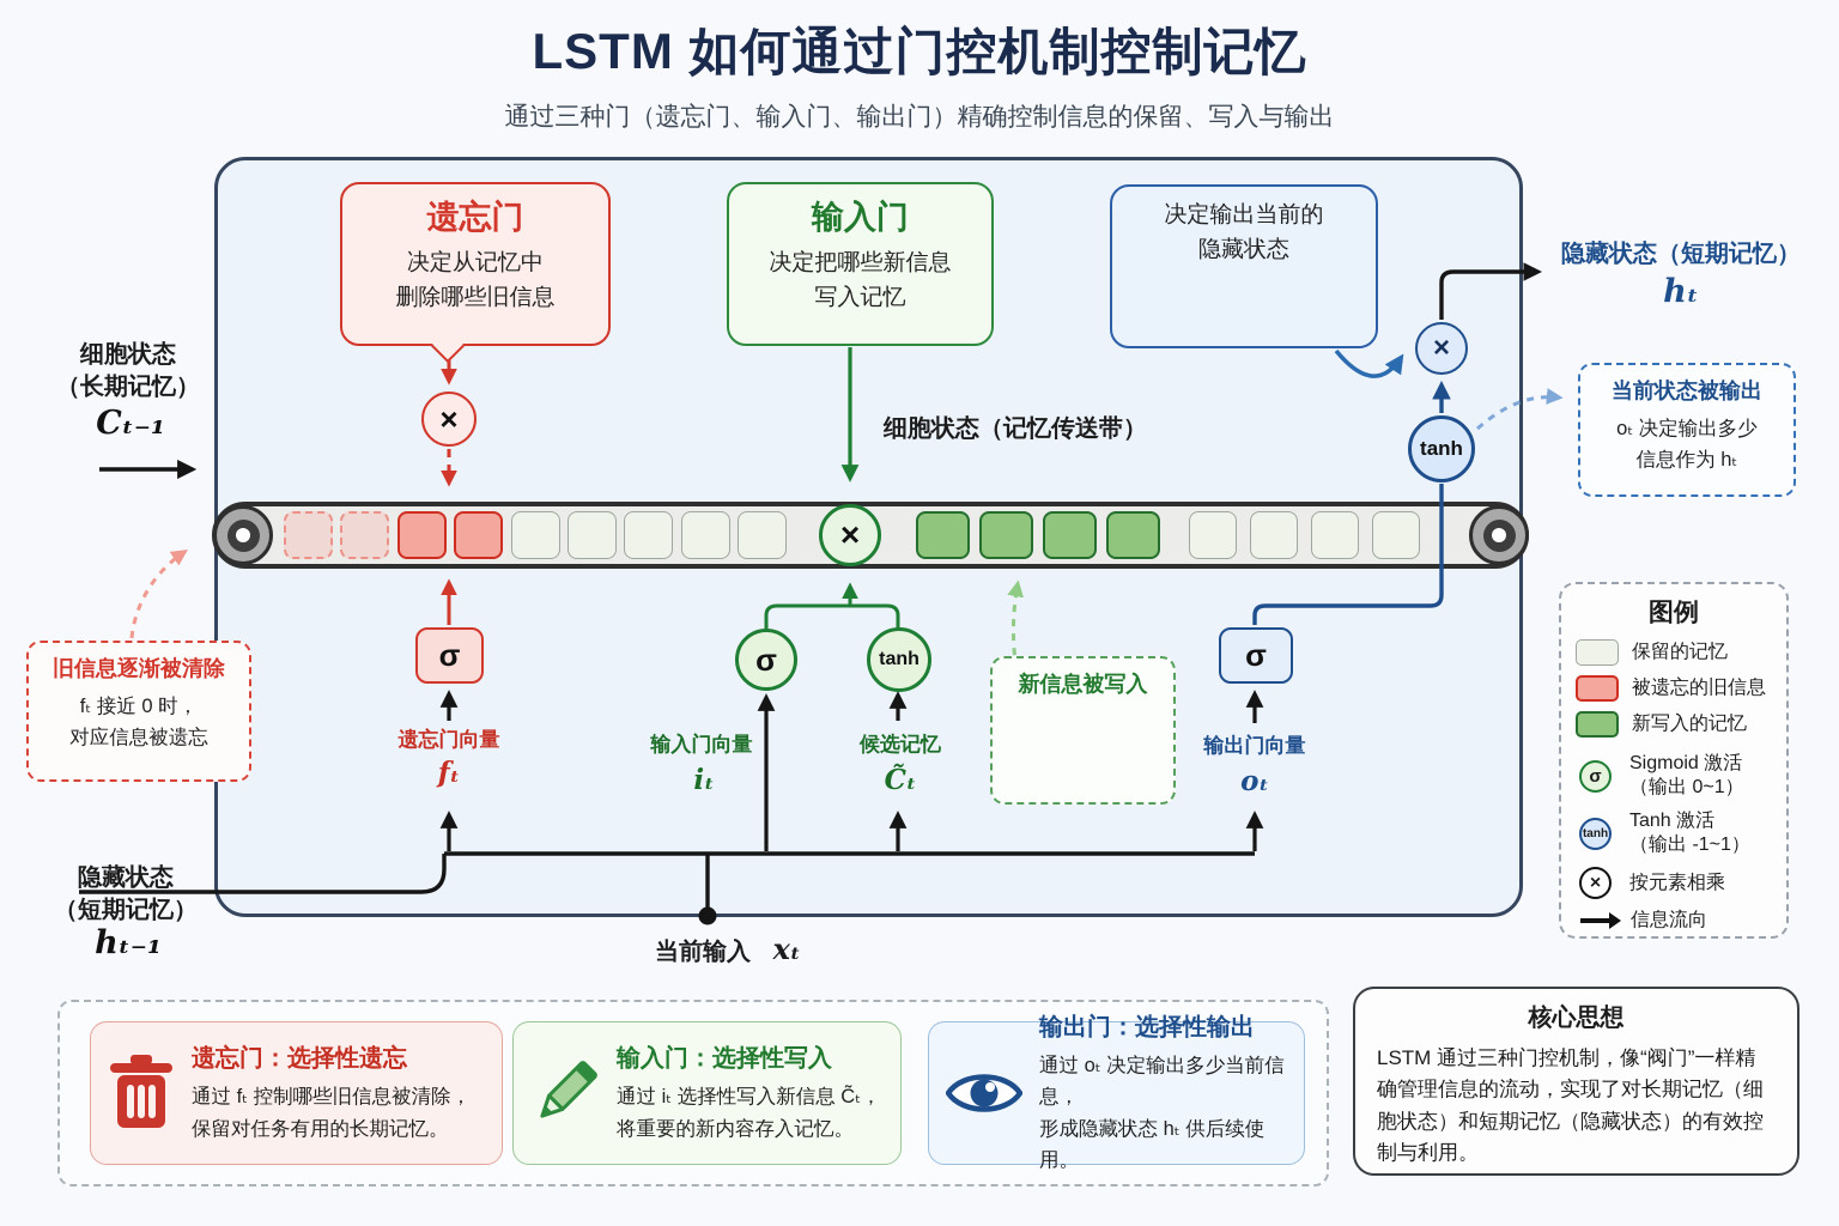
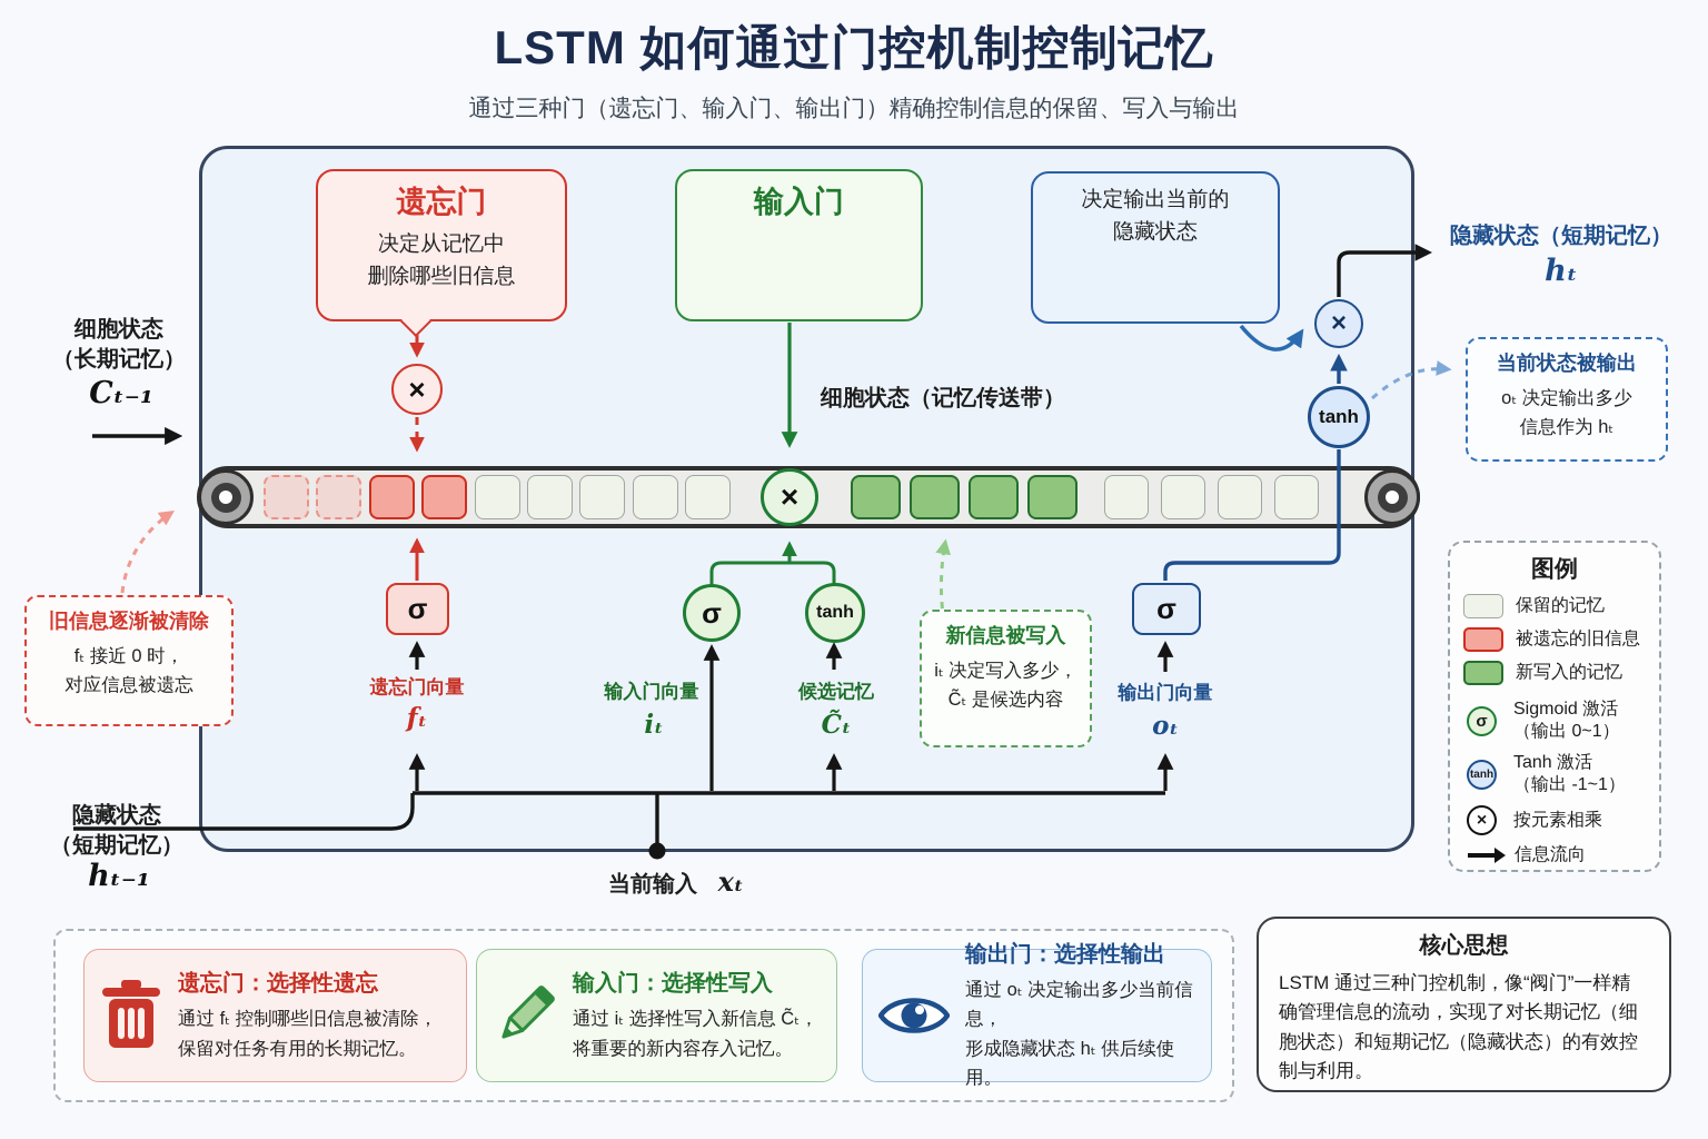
  LSTM 如何通过门控机制控制记忆
  通过三种门（遗忘门、输入门、输出门）精确控制信息的保留、写入与输出
  遗忘门
  决定从记忆中
  删除哪些旧信息
  输入门
- 决定把哪些新信息
- 写入记忆
  决定输出当前的
  隐藏状态
  细胞状态
  （长期记忆）
  Cₜ₋₁
  隐藏状态
  （短期记忆）
  hₜ₋₁
  细胞状态（记忆传送带）
  ×
  ×
  ×
  tanh
  σ
  σ
  tanh
  σ
  遗忘门向量
  fₜ
  输入门向量
  iₜ
  候选记忆
  C̃ₜ
  输出门向量
  oₜ
  旧信息逐渐被清除
  fₜ 接近 0 时，
  对应信息被遗忘
  新信息被写入
+ iₜ 决定写入多少，
+ C̃ₜ 是候选内容
  当前状态被输出
  oₜ 决定输出多少
  信息作为 hₜ
  隐藏状态（短期记忆）
  hₜ
  当前输入 xₜ
  图例
  保留的记忆
  被遗忘的旧信息
  新写入的记忆
  σ
  Sigmoid 激活
  （输出 0~1）
  tanh
  Tanh 激活
  （输出 -1~1）
  ×
  按元素相乘
  信息流向
  遗忘门：选择性遗忘
  通过 fₜ 控制哪些旧信息被清除，
  保留对任务有用的长期记忆。
  输入门：选择性写入
  通过 iₜ 选择性写入新信息 C̃ₜ，
  将重要的新内容存入记忆。
  输出门：选择性输出
  通过 oₜ 决定输出多少当前信息，
  形成隐藏状态 hₜ 供后续使用。
  核心思想
  LSTM 通过三种门控机制，像“阀门”一样精确管理信息的流动，实现了对长期记忆（细胞状态）和短期记忆（隐藏状态）的有效控制与利用。
